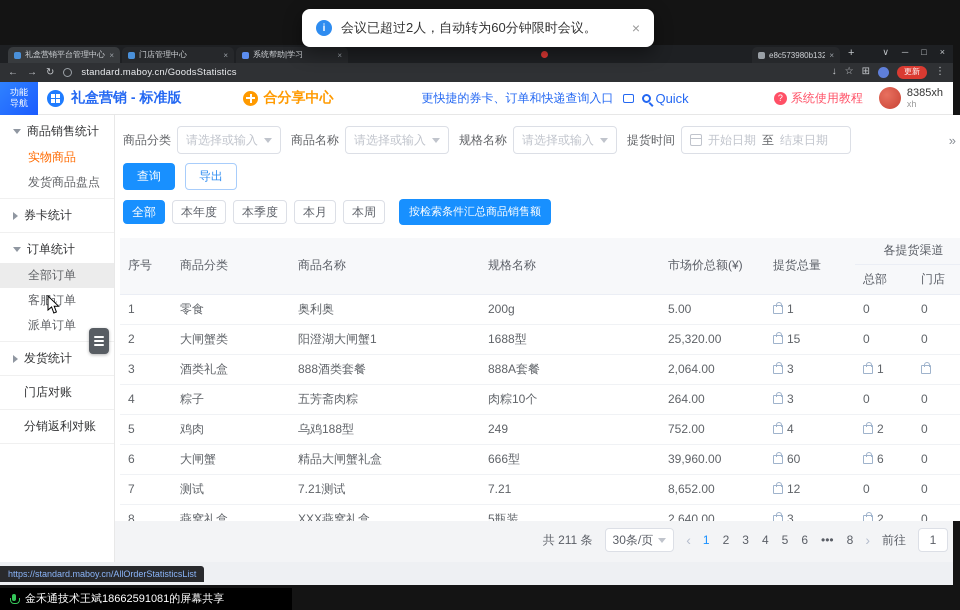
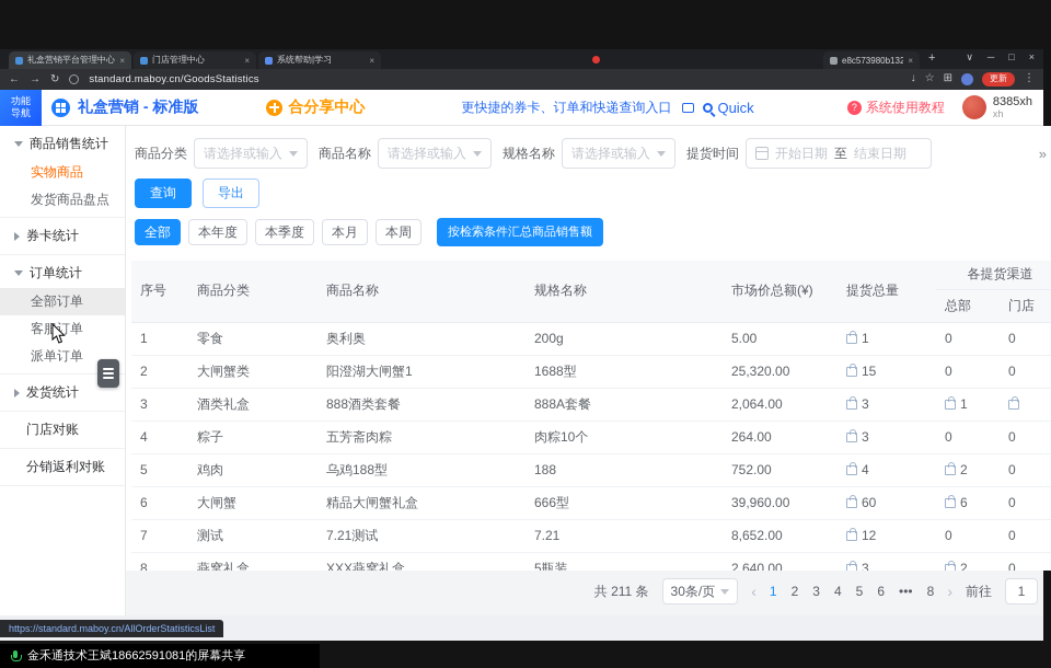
- 会议已超过2人，自动转为60分钟限时会议。
  礼盒营销平台管理中心
  门店管理中心
  系统帮助|学习
  standard.maboy.cn/GoodsStatistics
  更新
  功能导航
  礼盒营销 - 标准版
  合分享中心
  更快捷的券卡、订单和快递查询入口
  Quick
  系统使用教程
  8385xh
  xh
  商品销售统计
  实物商品
  发货商品盘点
  券卡统计
  订单统计
  全部订单
  客服订单
  派单订单
  发货统计
  门店对账
  分销返利对账
  商品分类
  请选择或输入
  商品名称
  请选择或输入
  规格名称
  请选择或输入
  提货时间
  开始日期
  至
  结束日期
  查询
  导出
  全部
  本年度
  本季度
  本月
  本周
  按检索条件汇总商品销售额
  序号	商品分类	商品名称	规格名称	市场价总额(¥)	提货总量	各提货渠道
  总部	门店
  1	零食	奥利奥	200g	5.00	1	0	0
  2	大闸蟹类	阳澄湖大闸蟹1	1688型	25,320.00	15	0	0
  3	酒类礼盒	888酒类套餐	888A套餐	2,064.00	3	1
  4	粽子	五芳斋肉粽	肉粽10个	264.00	3	0	0
- 5	鸡肉	乌鸡188型	249	752.00	4	2	0
+ 5	鸡肉	乌鸡188型	188	752.00	4	2	0
  6	大闸蟹	精品大闸蟹礼盒	666型	39,960.00	60	6	0
  7	测试	7.21测试	7.21	8,652.00	12	0	0
  8	燕窝礼盒	XXX燕窝礼盒	5瓶装	2,640.00	3	2	0
  共 211 条
  30条/页
  1
  2
  3
  4
  5
  6
  •••
  8
  前往
  1
  https://standard.maboy.cn/AllOrderStatisticsList
  金禾通技术王斌18662591081的屏幕共享
